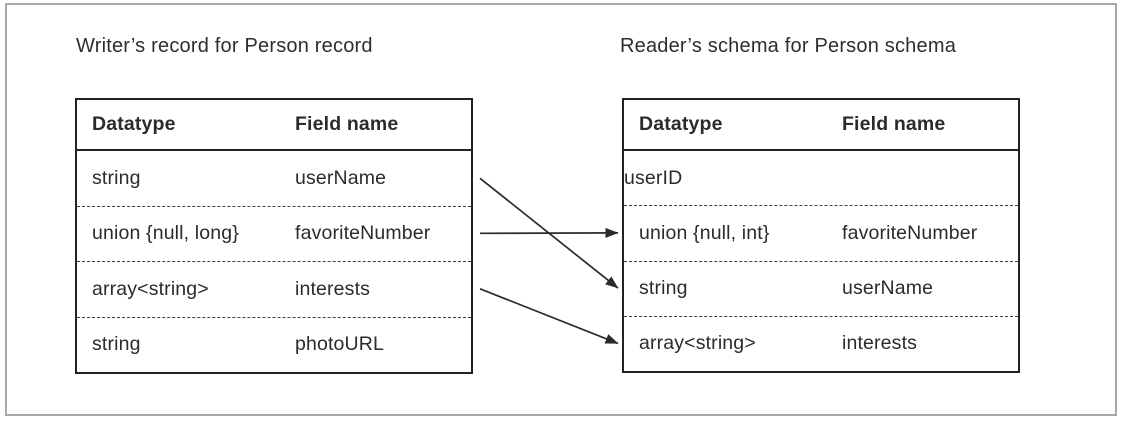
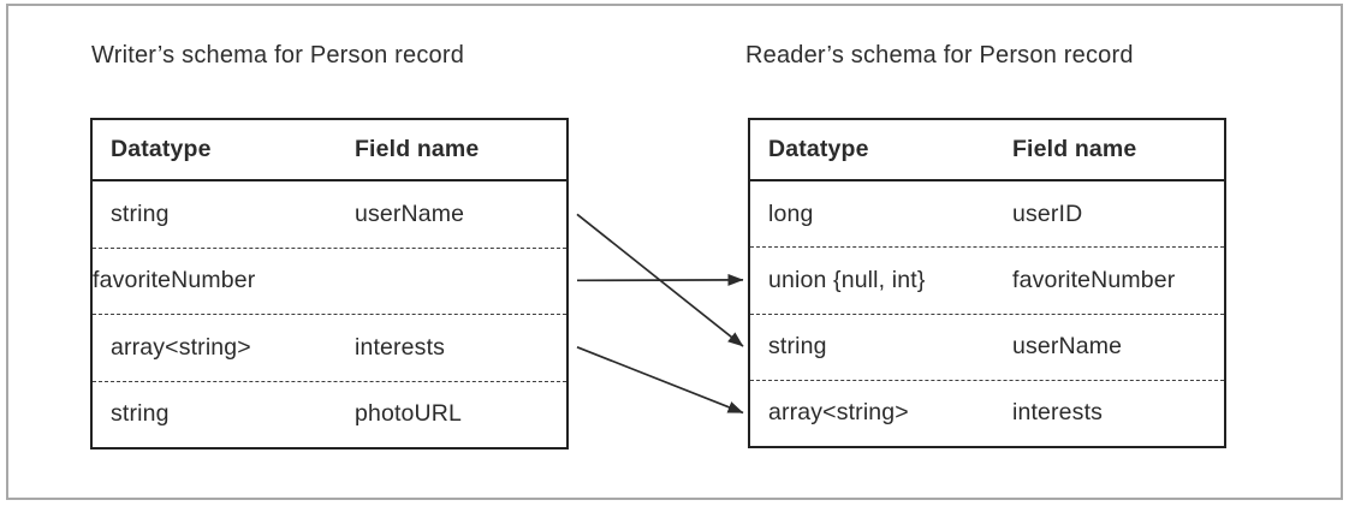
- Writer’s record for Person record
+ Writer’s schema for Person record
- Reader’s schema for Person schema
+ Reader’s schema for Person record
  Datatype
  Field name
  string
  userName
- union {null, long}
  favoriteNumber
  array<string>
  interests
  string
  photoURL
  Datatype
  Field name
+ long
  userID
  union {null, int}
  favoriteNumber
  string
  userName
  array<string>
  interests
